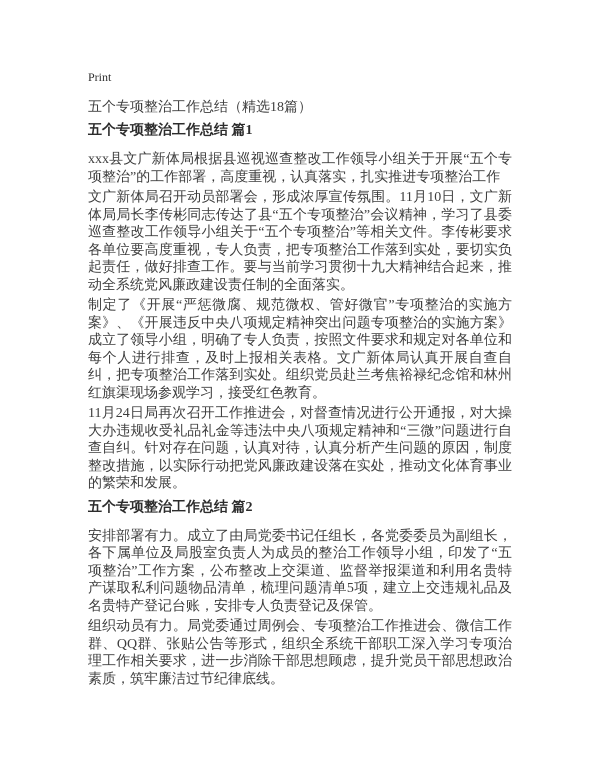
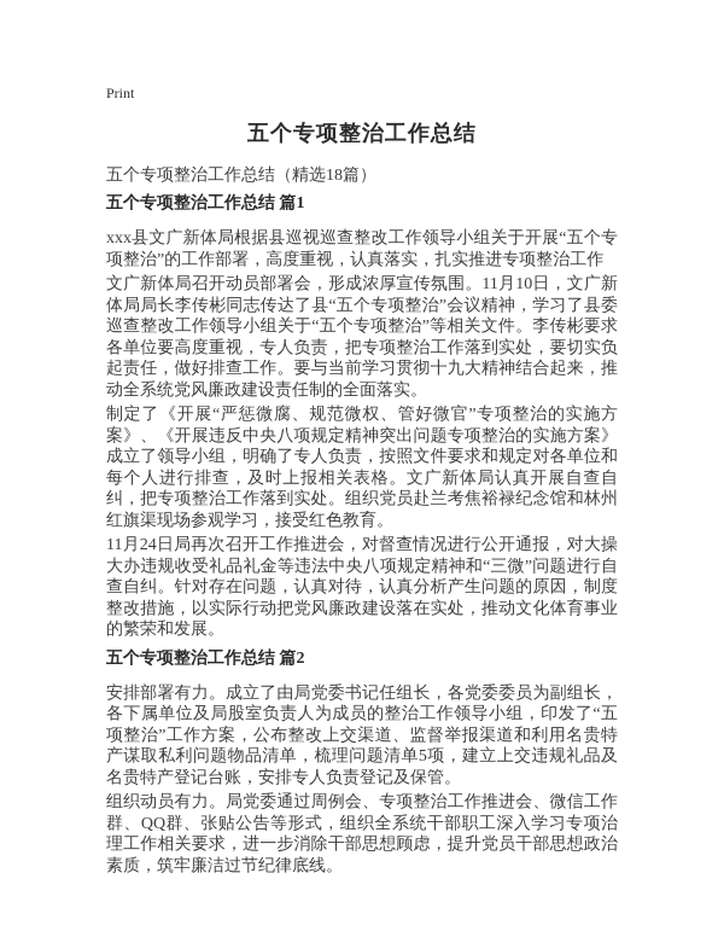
  Print
+ 五个专项整治工作总结
  五个专项整治工作总结（精选18篇）
  五个专项整治工作总结 篇1
  xxx县文广新体局根据县巡视巡查整改工作领导小组关于开展“五个专项整治”的工作部署，高度重视，认真落实，扎实推进专项整治工作
  文广新体局召开动员部署会，形成浓厚宣传氛围。11月10日，文广新体局局长李传彬同志传达了县“五个专项整治”会议精神，学习了县委巡查整改工作领导小组关于“五个专项整治”等相关文件。李传彬要求各单位要高度重视，专人负责，把专项整治工作落到实处，要切实负起责任，做好排查工作。要与当前学习贯彻十九大精神结合起来，推动全系统党风廉政建设责任制的全面落实。
  制定了《开展“严惩微腐、规范微权、管好微官”专项整治的实施方案》、《开展违反中央八项规定精神突出问题专项整治的实施方案》成立了领导小组，明确了专人负责，按照文件要求和规定对各单位和每个人进行排查，及时上报相关表格。文广新体局认真开展自查自纠，把专项整治工作落到实处。组织党员赴兰考焦裕禄纪念馆和林州红旗渠现场参观学习，接受红色教育。
  11月24日局再次召开工作推进会，对督查情况进行公开通报，对大操大办违规收受礼品礼金等违法中央八项规定精神和“三微”问题进行自查自纠。针对存在问题，认真对待，认真分析产生问题的原因，制度整改措施，以实际行动把党风廉政建设落在实处，推动文化体育事业的繁荣和发展。
  五个专项整治工作总结 篇2
  安排部署有力。成立了由局党委书记任组长，各党委委员为副组长，各下属单位及局股室负责人为成员的整治工作领导小组，印发了“五项整治”工作方案，公布整改上交渠道、监督举报渠道和利用名贵特产谋取私利问题物品清单，梳理问题清单5项，建立上交违规礼品及名贵特产登记台账，安排专人负责登记及保管。
  组织动员有力。局党委通过周例会、专项整治工作推进会、微信工作群、QQ群、张贴公告等形式，组织全系统干部职工深入学习专项治理工作相关要求，进一步消除干部思想顾虑，提升党员干部思想政治素质，筑牢廉洁过节纪律底线。
